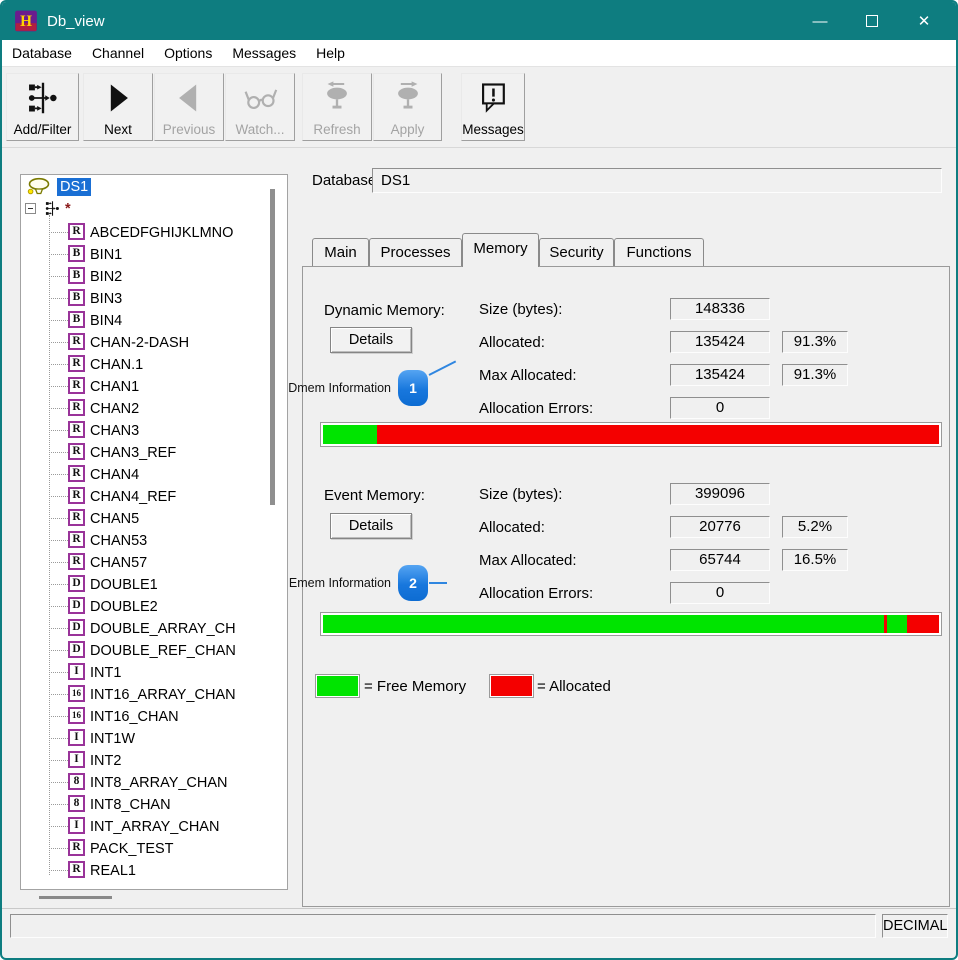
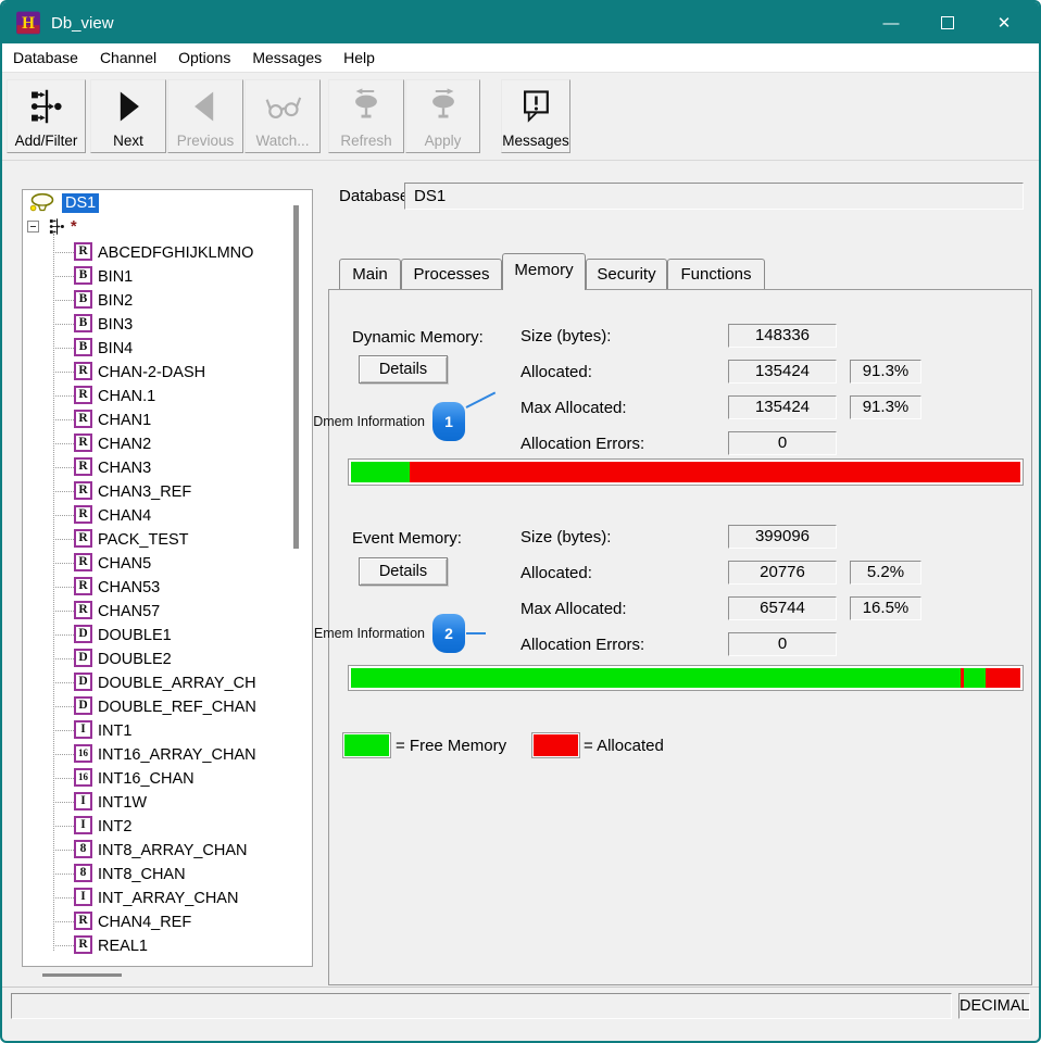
  H
  Db_view
  —
  ✕
  Database
  Channel
  Options
  Messages
  Help
  Add/Filter
  Next
  Previous
  Watch...
  Refresh
  Apply
  Messages
  DS1
  *
  R
  ABCEDFGHIJKLMNO
  B
  BIN1
  B
  BIN2
  B
  BIN3
  B
  BIN4
  R
  CHAN-2-DASH
  R
  CHAN.1
  R
  CHAN1
  R
  CHAN2
  R
  CHAN3
  R
  CHAN3_REF
  R
  CHAN4
  R
- CHAN4_REF
+ PACK_TEST
  R
  CHAN5
  R
  CHAN53
  R
  CHAN57
  D
  DOUBLE1
  D
  DOUBLE2
  D
  DOUBLE_ARRAY_CH
  D
  DOUBLE_REF_CHAN
  I
  INT1
  16
  INT16_ARRAY_CHAN
  16
  INT16_CHAN
  I
  INT1W
  I
  INT2
  8
  INT8_ARRAY_CHAN
  8
  INT8_CHAN
  I
  INT_ARRAY_CHAN
  R
- PACK_TEST
+ CHAN4_REF
  R
  REAL1
  Databas
  DS1
  DECIMAL
  Main
  Processes
  Memory
  Security
  Functions
  Dynamic Memory:
  Details
  Size (bytes):
  148336
  Allocated:
  135424
  91.3%
  Max Allocated:
  135424
  91.3%
  Allocation Errors:
  0
  Dmem Information
  1
  Event Memory:
  Details
  Size (bytes):
  399096
  Allocated:
  20776
  5.2%
  Max Allocated:
  65744
  16.5%
  Allocation Errors:
  0
  Emem Information
  2
  = Free Memory
  = Allocated
